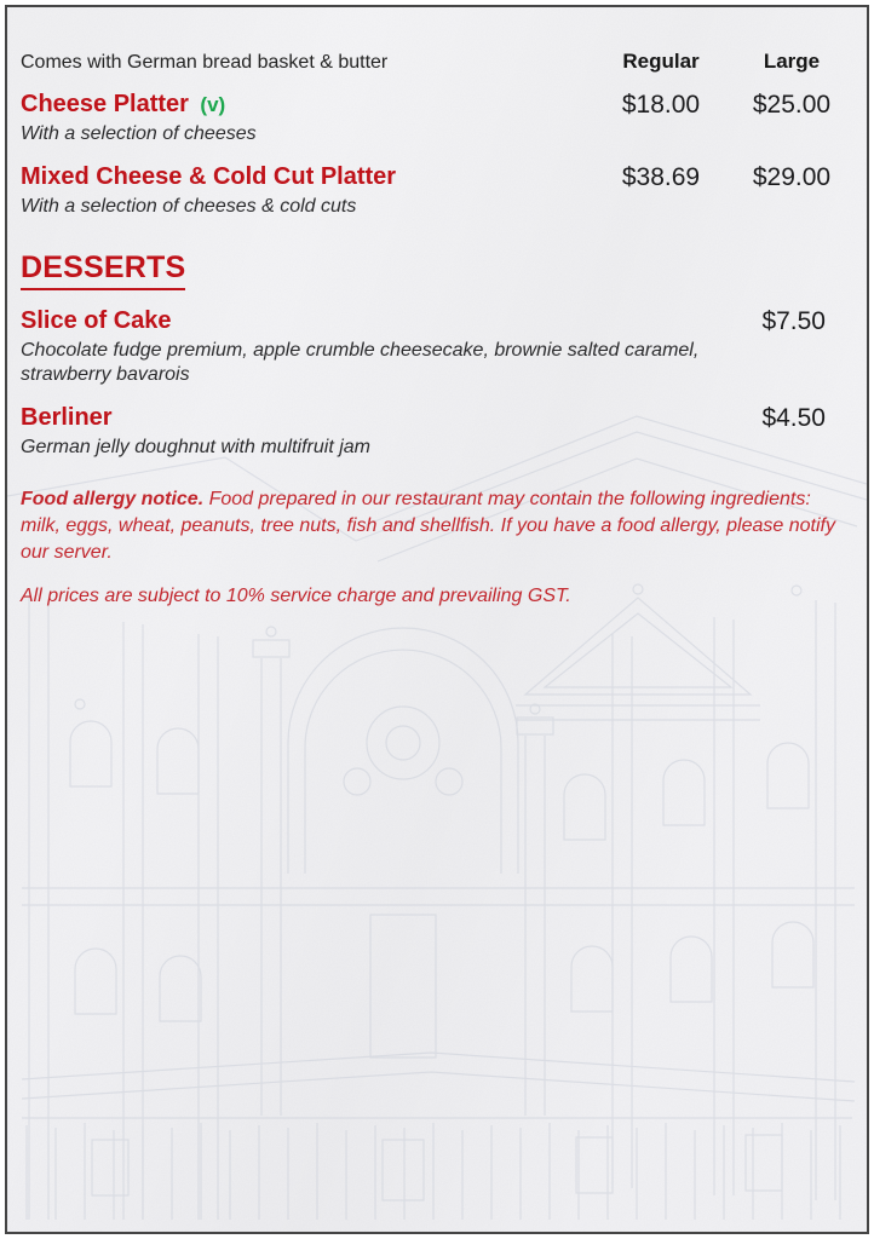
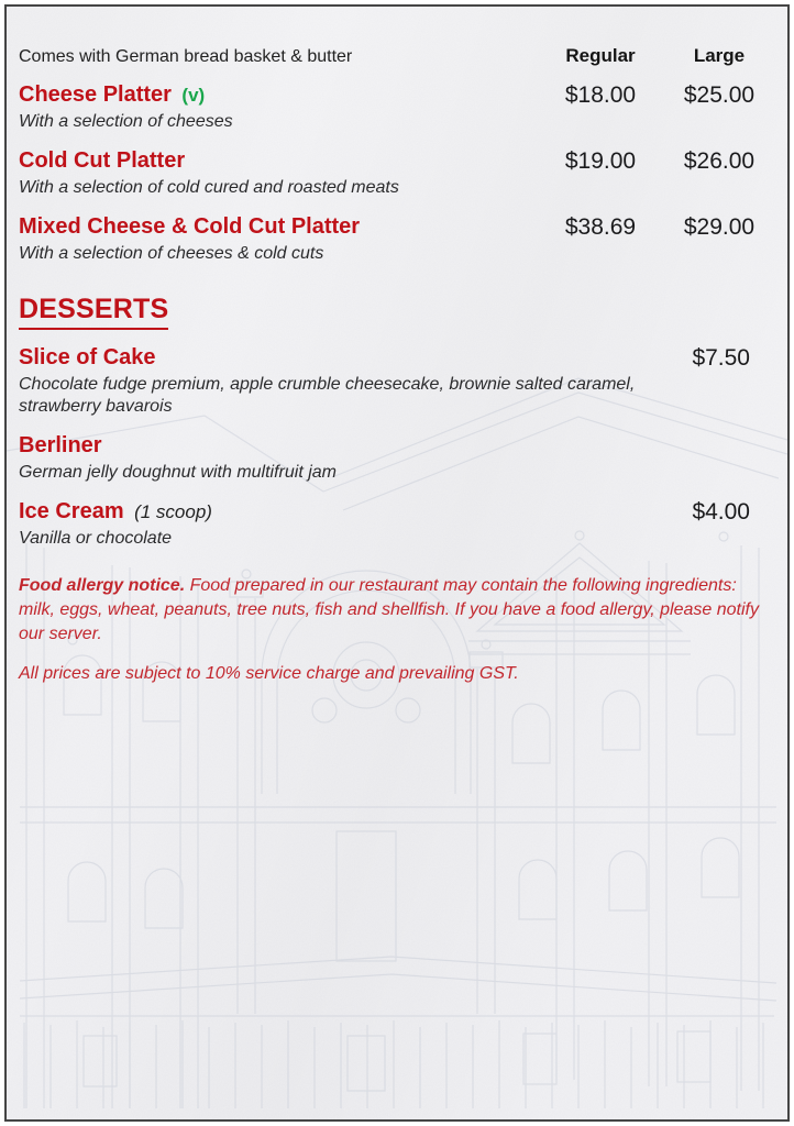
  Comes with German bread basket & butter
  Regular
  Large
  Cheese Platter (v)
  $18.00
  $25.00
  With a selection of cheeses
+ Cold Cut Platter
+ $19.00
+ $26.00
+ With a selection of cold cured and roasted meats
  Mixed Cheese & Cold Cut Platter
  $38.69
  $29.00
  With a selection of cheeses & cold cuts
  DESSERTS
  Slice of Cake
  $7.50
  Chocolate fudge premium, apple crumble cheesecake, brownie salted caramel, strawberry bavarois
  Berliner
- $4.50
  German jelly doughnut with multifruit jam
+ Ice Cream (1 scoop)
+ $4.00
+ Vanilla or chocolate
  Food allergy notice. Food prepared in our restaurant may contain the following ingredients: milk, eggs, wheat, peanuts, tree nuts, fish and shellfish. If you have a food allergy, please notify our server.
  All prices are subject to 10% service charge and prevailing GST.
